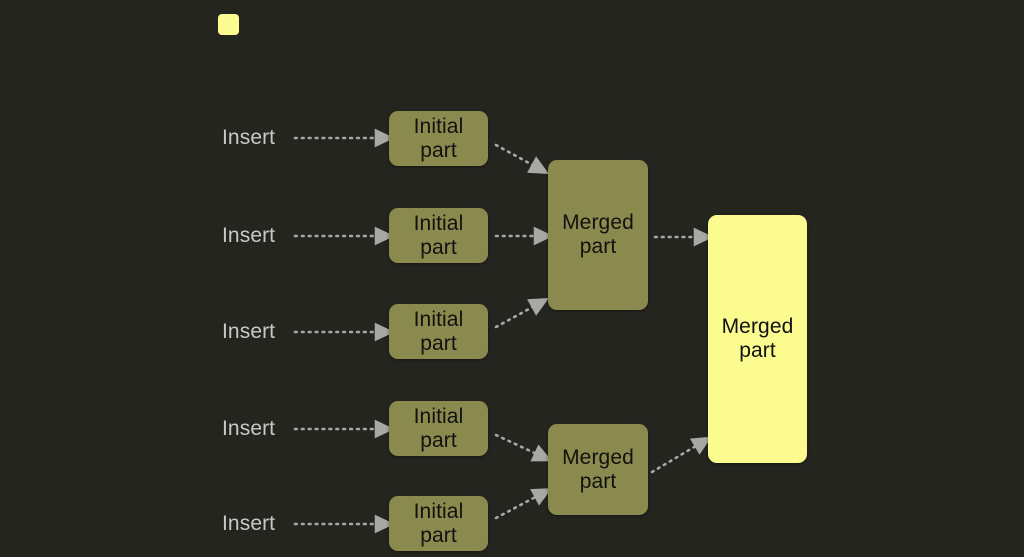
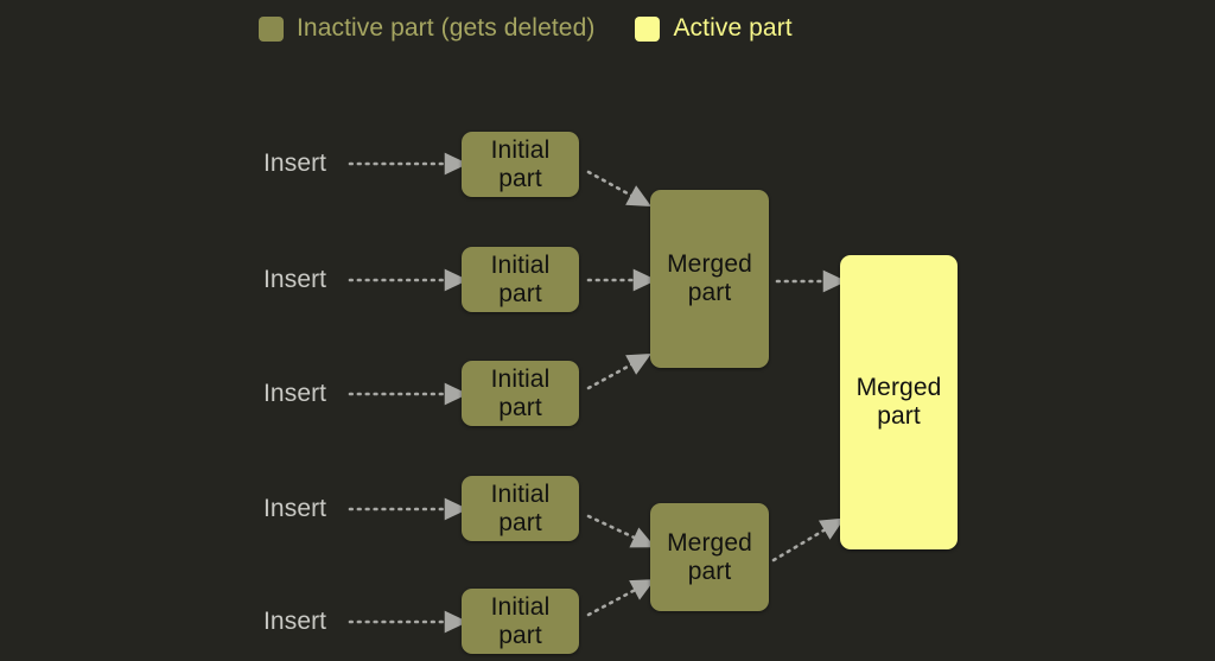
+ Inactive part (gets deleted)
+ Active part
  Insert
  Insert
  Insert
  Insert
  Insert
  Initial
  part
  Initial
  part
  Initial
  part
  Initial
  part
  Initial
  part
  Merged
  part
  Merged
  part
  Merged
  part
